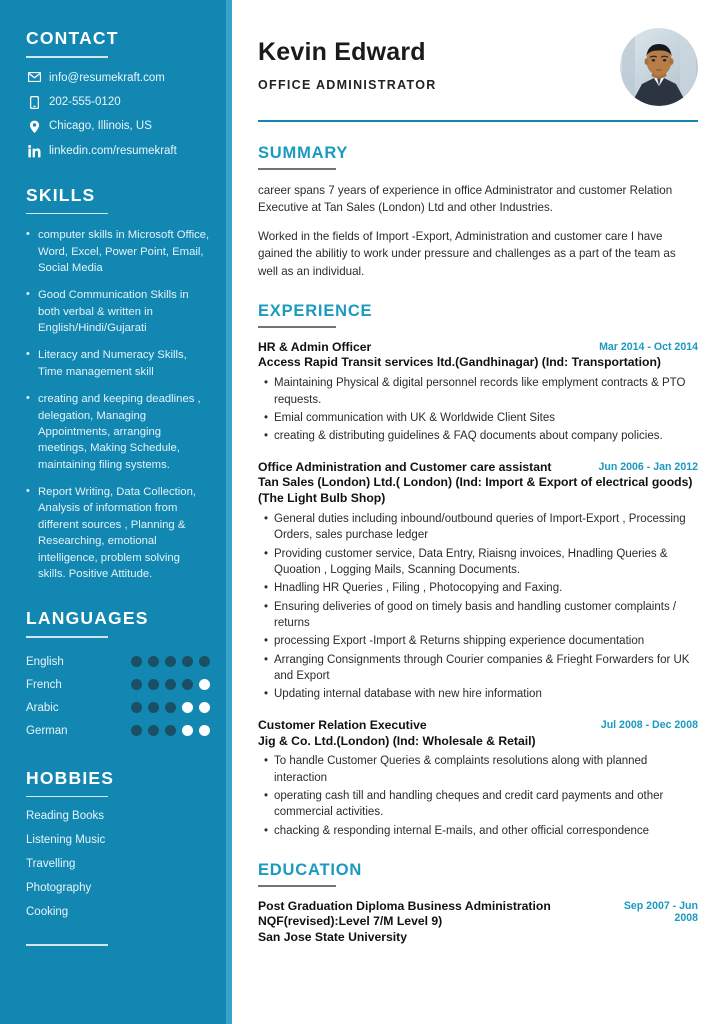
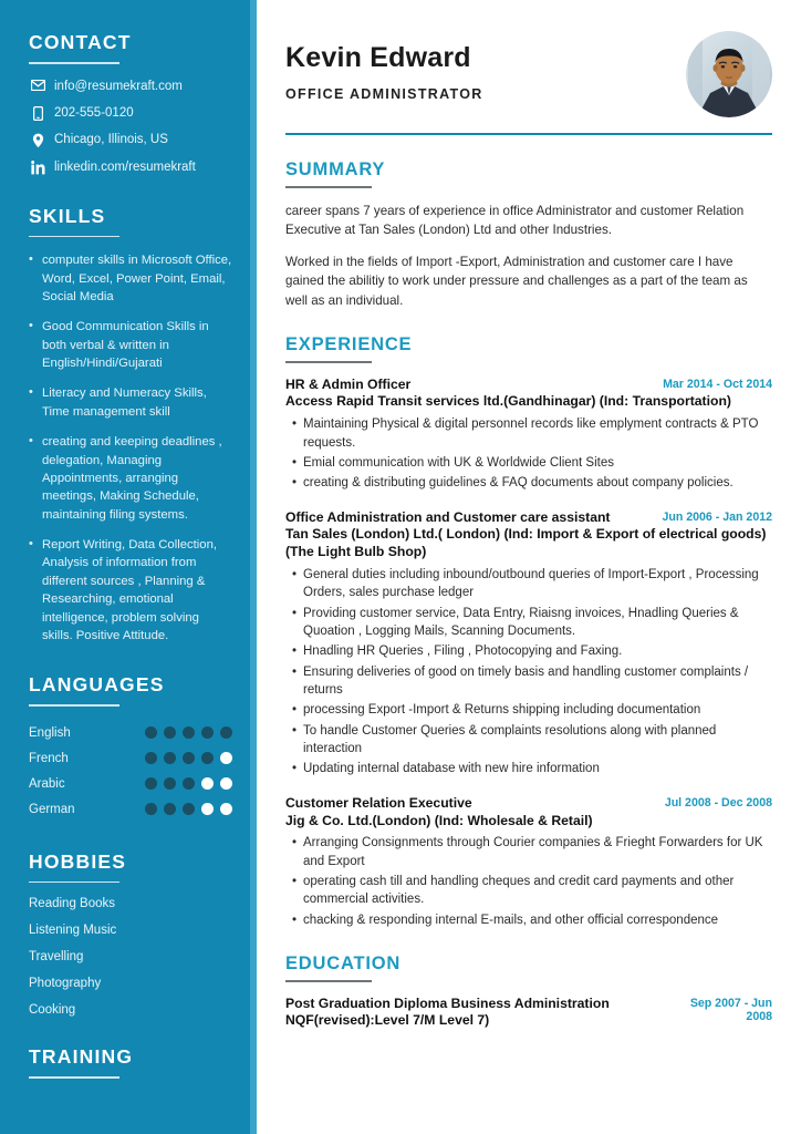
  CONTACT
  info@resumekraft.com
  202-555-0120
  Chicago, Illinois, US
  linkedin.com/resumekraft
  SKILLS
  •
  computer skills in Microsoft Office, Word, Excel, Power Point, Email, Social Media
  •
  Good Communication Skills in both verbal & written in English/Hindi/Gujarati
  •
  Literacy and Numeracy Skills, Time management skill
  •
  creating and keeping deadlines , delegation, Managing Appointments, arranging meetings, Making Schedule, maintaining filing systems.
  •
  Report Writing, Data Collection, Analysis of information from different sources , Planning & Researching, emotional intelligence, problem solving skills. Positive Attitude.
  LANGUAGES
  English
  French
  Arabic
  German
  HOBBIES
  Reading Books
  Listening Music
  Travelling
  Photography
  Cooking
+ TRAINING
  Kevin Edward
  OFFICE ADMINISTRATOR
  SUMMARY
  career spans 7 years of experience in office Administrator and customer Relation Executive at Tan Sales (London) Ltd and other Industries.
  Worked in the fields of Import -Export, Administration and customer care I have gained the abilitiy to work under pressure and challenges as a part of the team as well as an individual.
  EXPERIENCE
  HR & Admin Officer
  Mar 2014 - Oct 2014
  Access Rapid Transit services ltd.(Gandhinagar) (Ind: Transportation)
  •
  Maintaining Physical & digital personnel records like emplyment contracts & PTO requests.
  •
  Emial communication with UK & Worldwide Client Sites
  •
  creating & distributing guidelines & FAQ documents about company policies.
  Office Administration and Customer care assistant
  Jun 2006 - Jan 2012
  Tan Sales (London) Ltd.( London) (Ind: Import & Export of electrical goods) (The Light Bulb Shop)
  •
  General duties including inbound/outbound queries of Import-Export , Processing Orders, sales purchase ledger
  •
  Providing customer service, Data Entry, Riaisng invoices, Hnadling Queries & Quoation , Logging Mails, Scanning Documents.
  •
  Hnadling HR Queries , Filing , Photocopying and Faxing.
  •
  Ensuring deliveries of good on timely basis and handling customer complaints / returns
  •
- processing Export -Import & Returns shipping experience documentation
+ processing Export -Import & Returns shipping including documentation
  •
- Arranging Consignments through Courier companies & Frieght Forwarders for UK and Export
+ To handle Customer Queries & complaints resolutions along with planned interaction
  •
  Updating internal database with new hire information
  Customer Relation Executive
  Jul 2008 - Dec 2008
  Jig & Co. Ltd.(London) (Ind: Wholesale & Retail)
  •
- To handle Customer Queries & complaints resolutions along with planned interaction
+ Arranging Consignments through Courier companies & Frieght Forwarders for UK and Export
  •
  operating cash till and handling cheques and credit card payments and other commercial activities.
  •
  chacking & responding internal E-mails, and other official correspondence
  EDUCATION
- Post Graduation Diploma Business Administration NQF(revised):Level 7/M Level 9)
+ Post Graduation Diploma Business Administration NQF(revised):Level 7/M Level 7)
  Sep 2007 - Jun 2008
- San Jose State University
